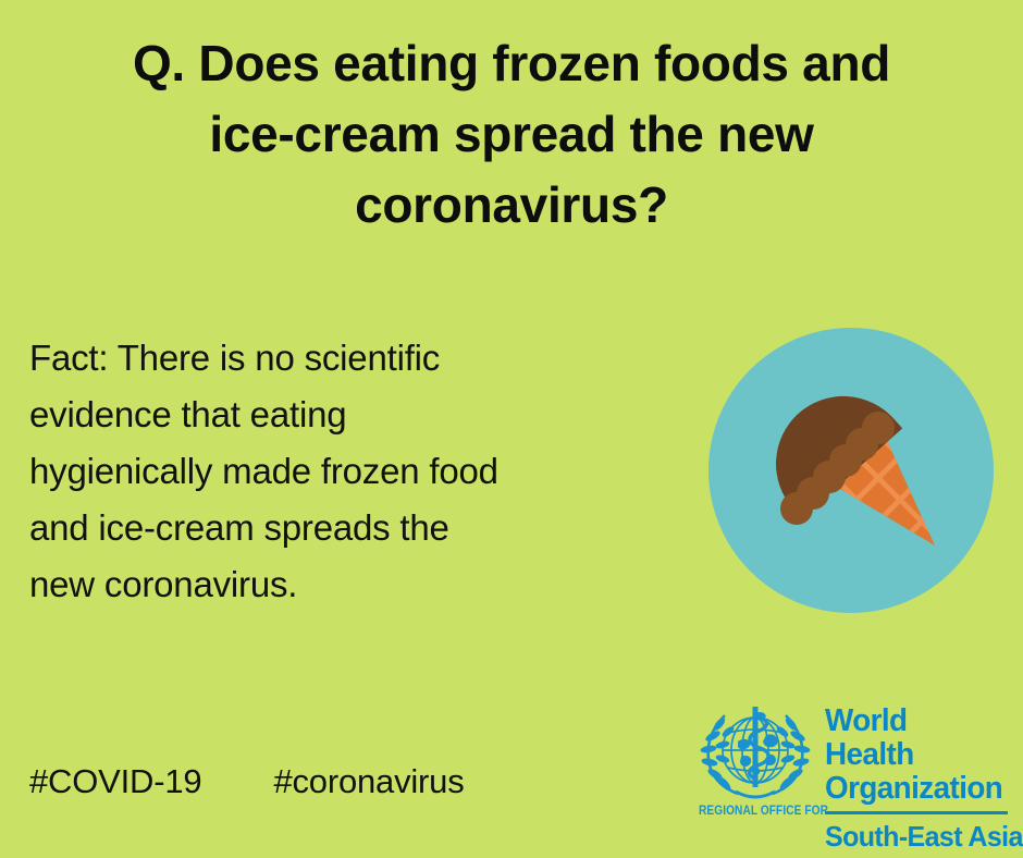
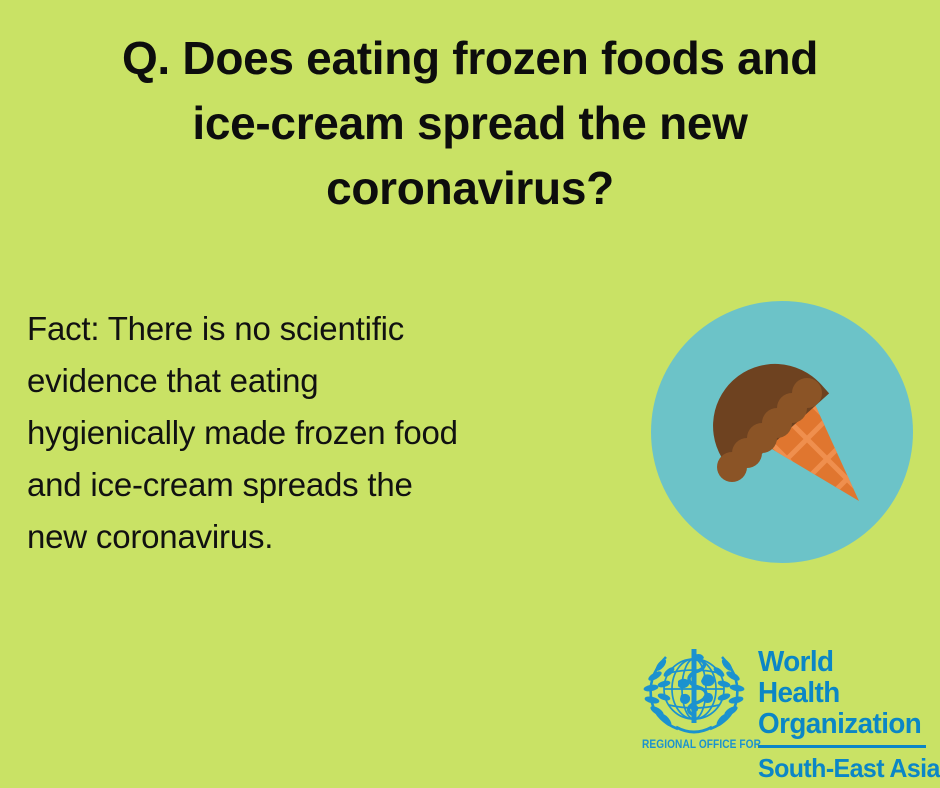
  Q. Does eating frozen foods and
  ice-cream spread the new
  coronavirus?
  Fact: There is no scientific
  evidence that eating
  hygienically made frozen food
  and ice-cream spreads the
  new coronavirus.
- #COVID-19
- #coronavirus
  REGIONAL OFFICE FO
  World Health
  Organization
  South-East Asia
